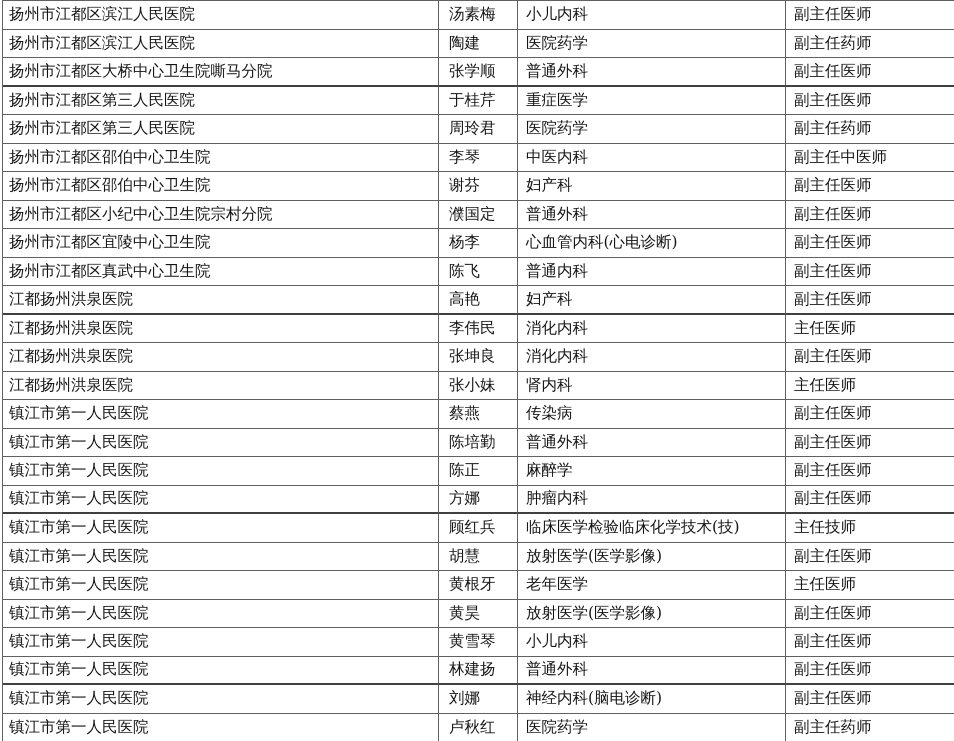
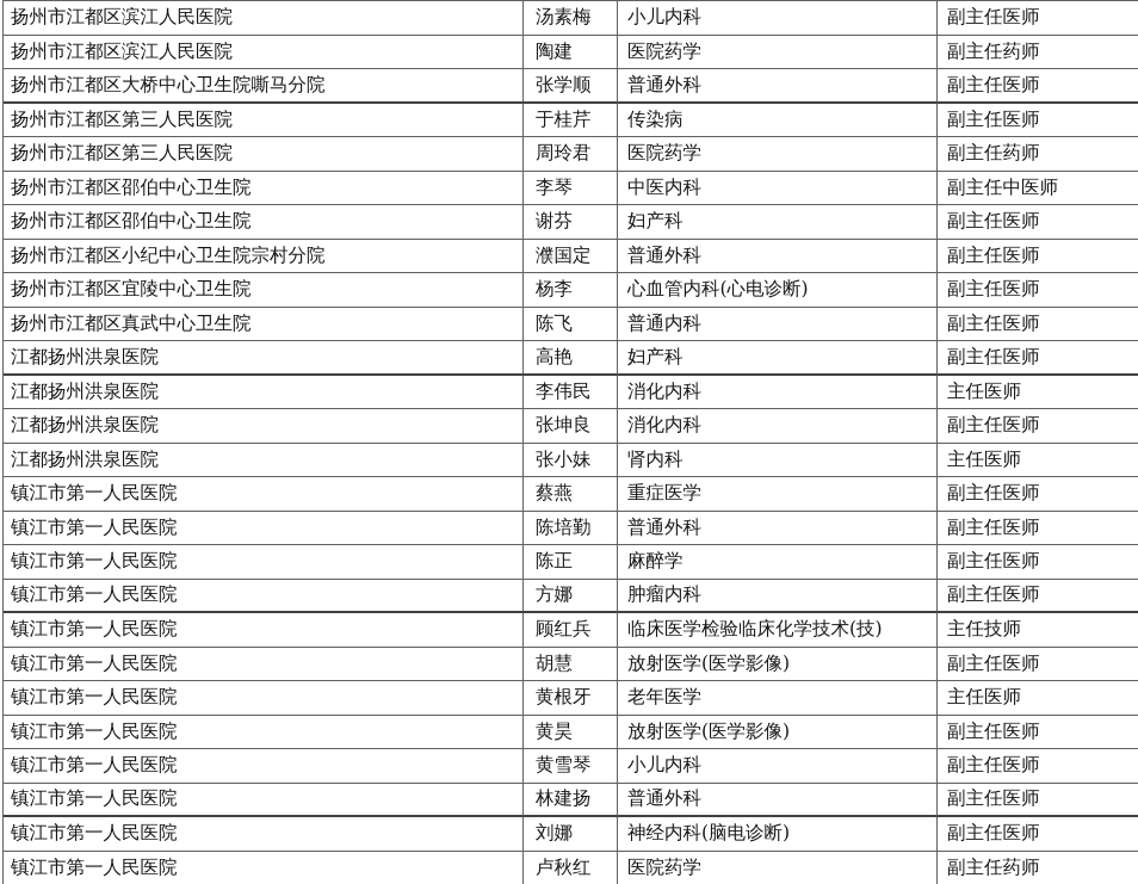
  扬州市江都区滨江人民医院
  汤素梅
  小儿内科
  副主任医师
  扬州市江都区滨江人民医院
  陶建
  医院药学
  副主任药师
  扬州市江都区大桥中心卫生院嘶马分院
  张学顺
  普通外科
  副主任医师
  扬州市江都区第三人民医院
  于桂芹
- 重症医学
+ 传染病
  副主任医师
  扬州市江都区第三人民医院
  周玲君
  医院药学
  副主任药师
  扬州市江都区邵伯中心卫生院
  李琴
  中医内科
  副主任中医师
  扬州市江都区邵伯中心卫生院
  谢芬
  妇产科
  副主任医师
  扬州市江都区小纪中心卫生院宗村分院
  濮国定
  普通外科
  副主任医师
  扬州市江都区宜陵中心卫生院
  杨李
  心血管内科(心电诊断)
  副主任医师
  扬州市江都区真武中心卫生院
  陈飞
  普通内科
  副主任医师
  江都扬州洪泉医院
  高艳
  妇产科
  副主任医师
  江都扬州洪泉医院
  李伟民
  消化内科
  主任医师
  江都扬州洪泉医院
  张坤良
  消化内科
  副主任医师
  江都扬州洪泉医院
  张小妹
  肾内科
  主任医师
  镇江市第一人民医院
  蔡燕
- 传染病
+ 重症医学
  副主任医师
  镇江市第一人民医院
  陈培勤
  普通外科
  副主任医师
  镇江市第一人民医院
  陈正
  麻醉学
  副主任医师
  镇江市第一人民医院
  方娜
  肿瘤内科
  副主任医师
  镇江市第一人民医院
  顾红兵
  临床医学检验临床化学技术(技)
  主任技师
  镇江市第一人民医院
  胡慧
  放射医学(医学影像)
  副主任医师
  镇江市第一人民医院
  黄根牙
  老年医学
  主任医师
  镇江市第一人民医院
  黄昊
  放射医学(医学影像)
  副主任医师
  镇江市第一人民医院
  黄雪琴
  小儿内科
  副主任医师
  镇江市第一人民医院
  林建扬
  普通外科
  副主任医师
  镇江市第一人民医院
  刘娜
  神经内科(脑电诊断)
  副主任医师
  镇江市第一人民医院
  卢秋红
  医院药学
  副主任药师
